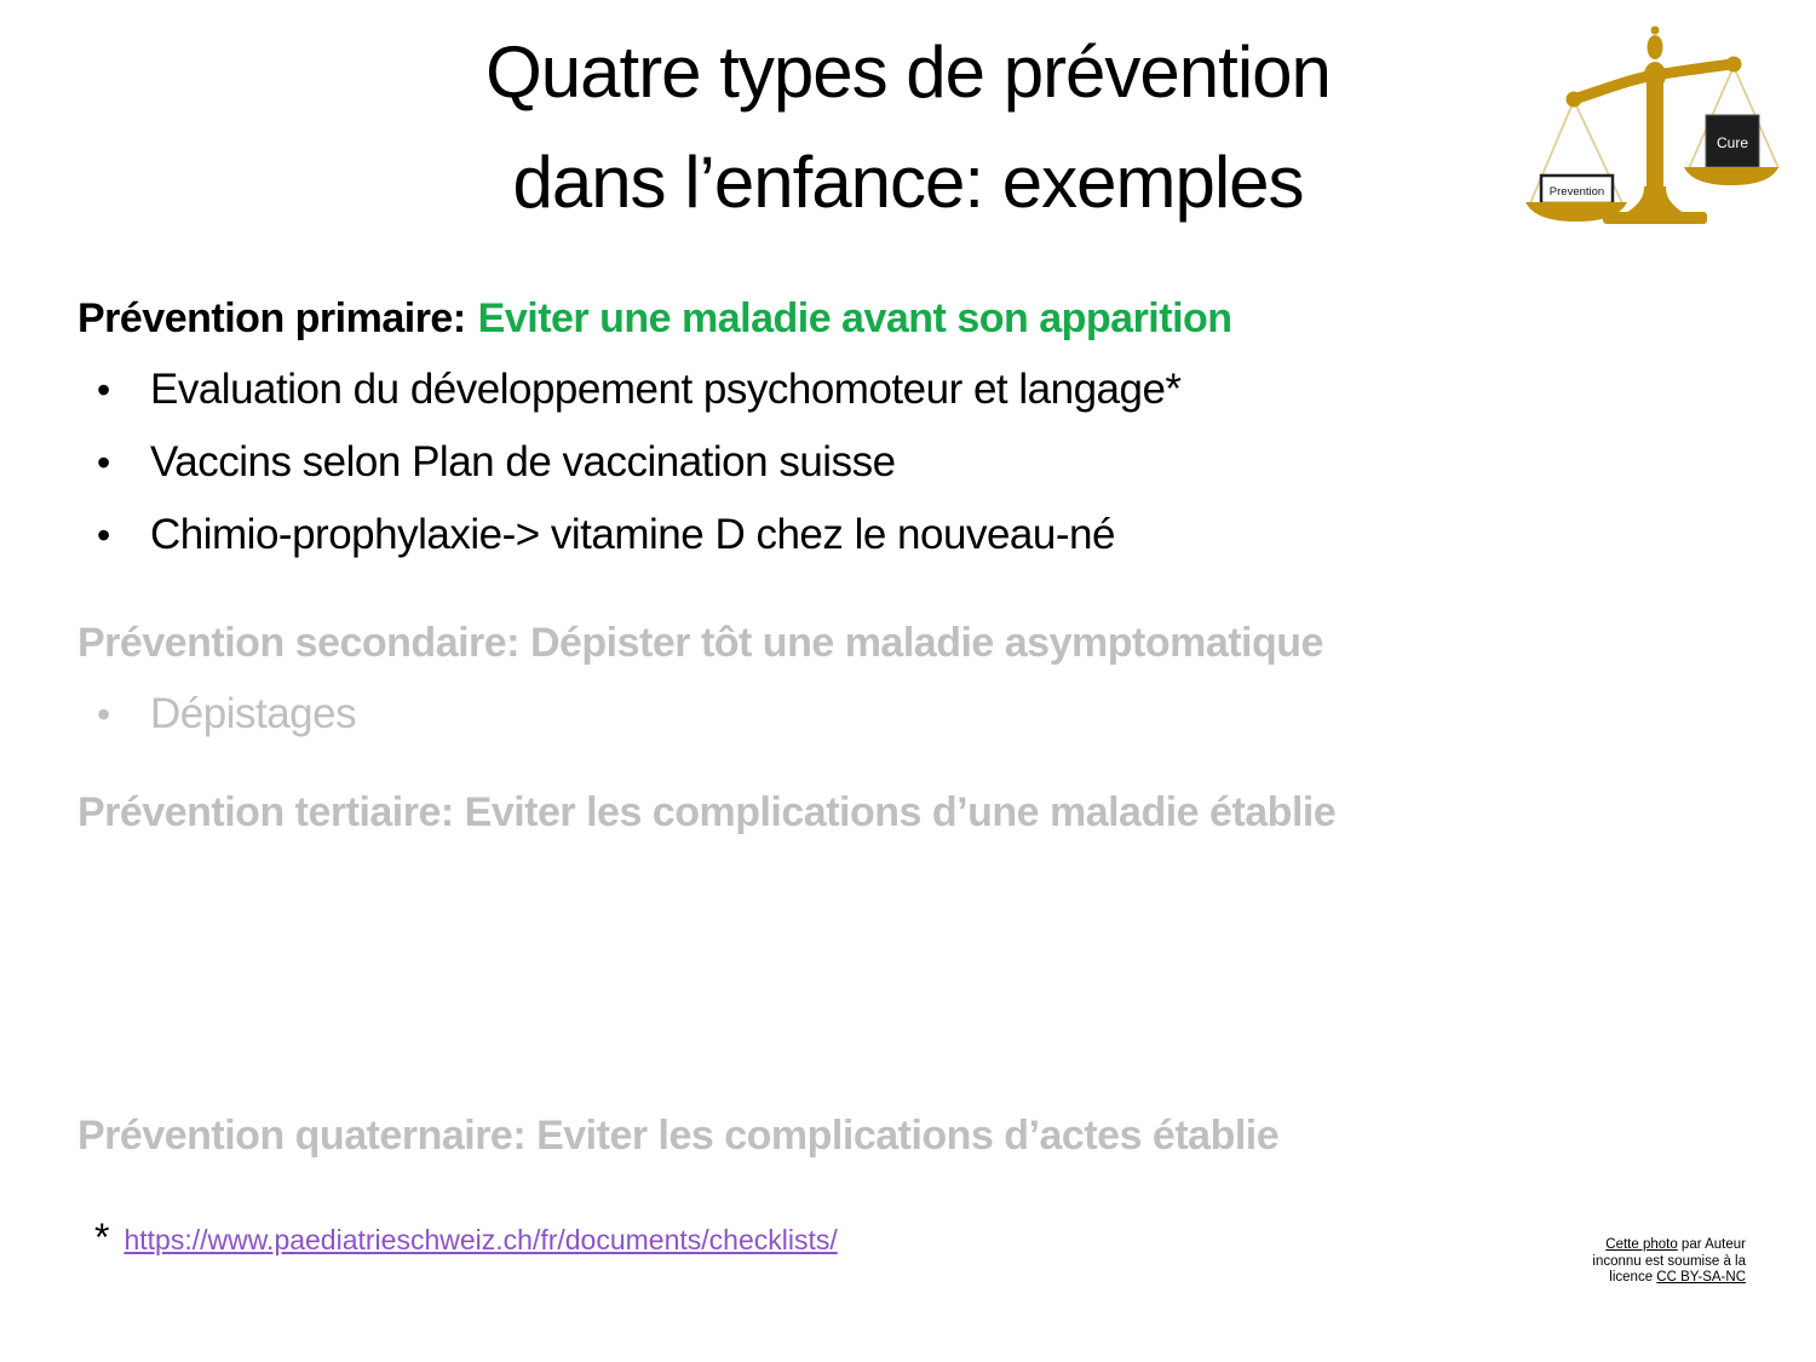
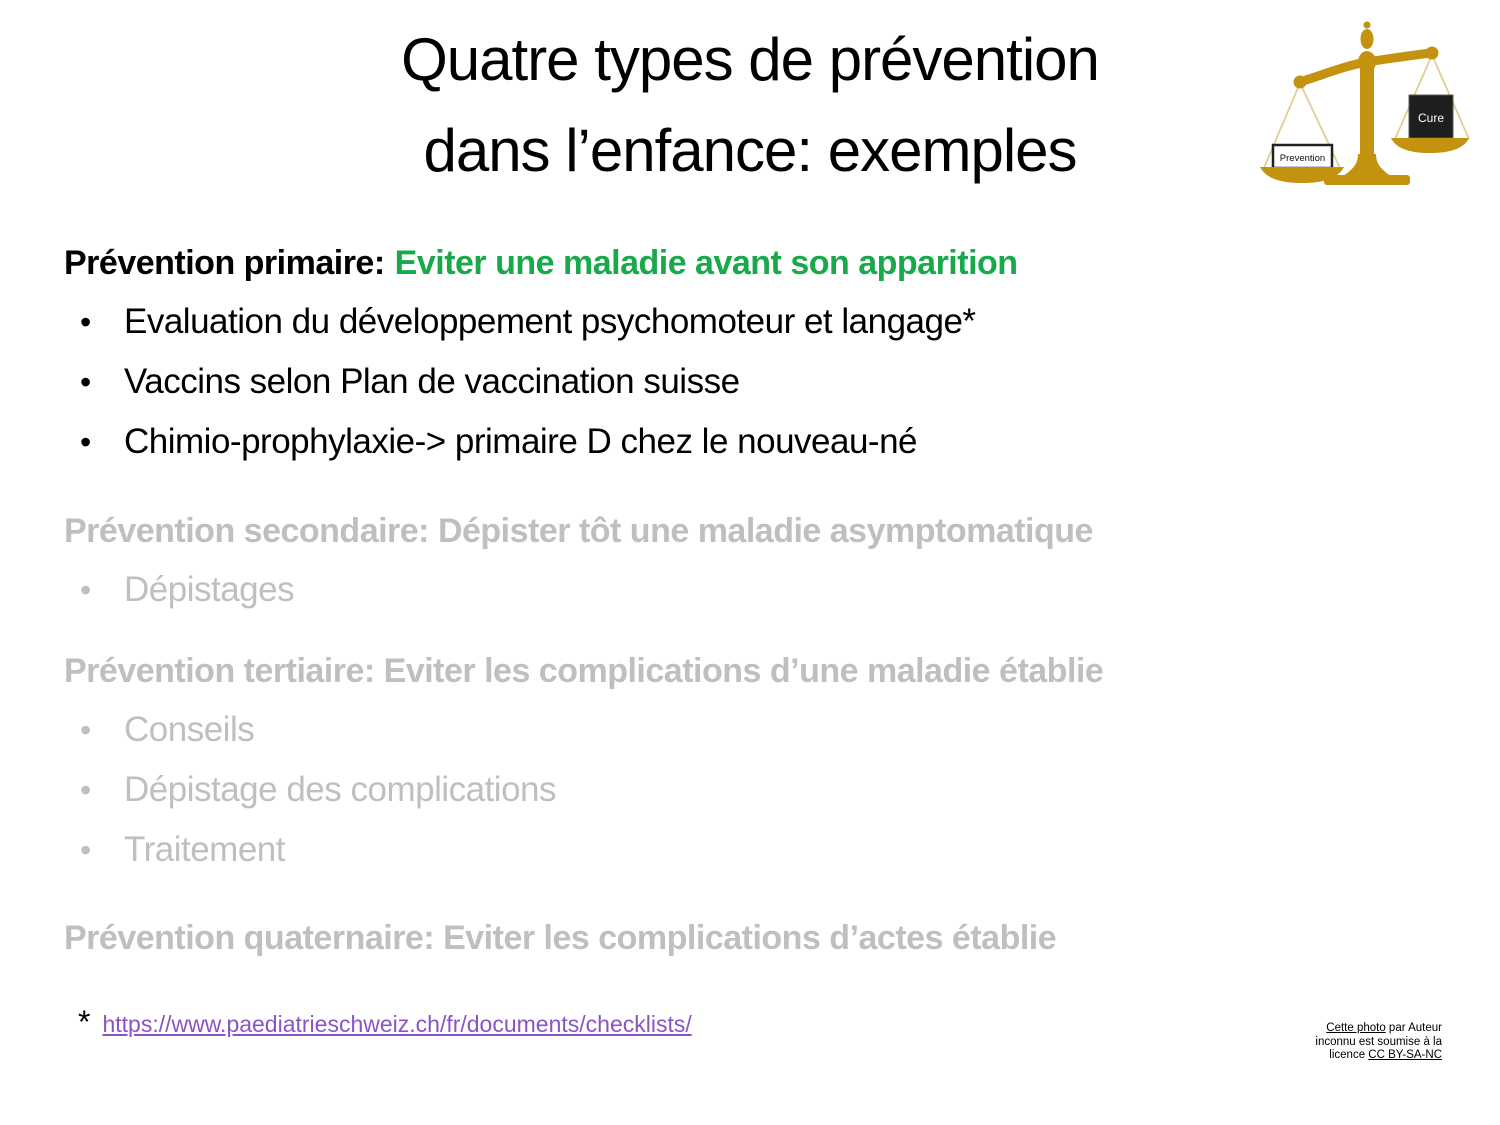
  Quatre types de prévention
  dans l’enfance: exemples
  Cure
  Prevention
  Prévention primaire: Eviter une maladie avant son apparition
  Evaluation du développement psychomoteur et langage*
  Vaccins selon Plan de vaccination suisse
- Chimio-prophylaxie-> vitamine D chez le nouveau-né
+ Chimio-prophylaxie-> primaire D chez le nouveau-né
  Prévention secondaire: Dépister tôt une maladie asymptomatique
  Dépistages
  Prévention tertiaire: Eviter les complications d’une maladie établie
+ Conseils
+ Dépistage des complications
+ Traitement
  Prévention quaternaire: Eviter les complications d’actes établie
  *
  https://www.paediatrieschweiz.ch/fr/documents/checklists/
  Cette photo par Auteur inconnu est soumise à la licence CC BY-SA-NC
